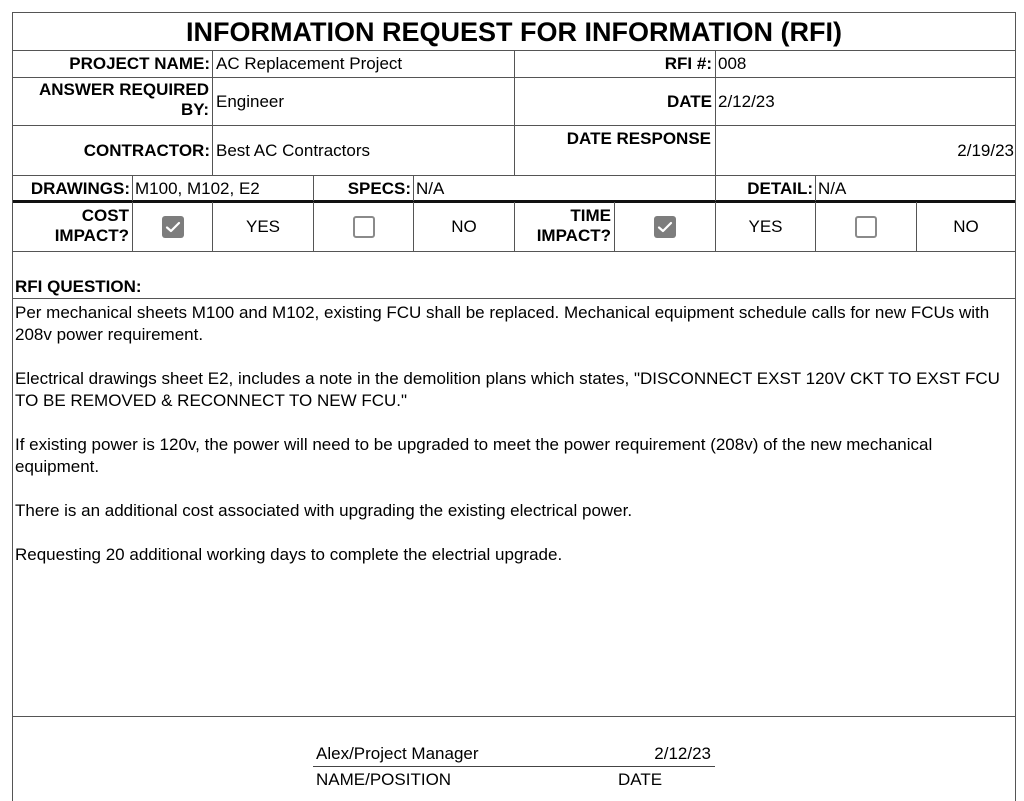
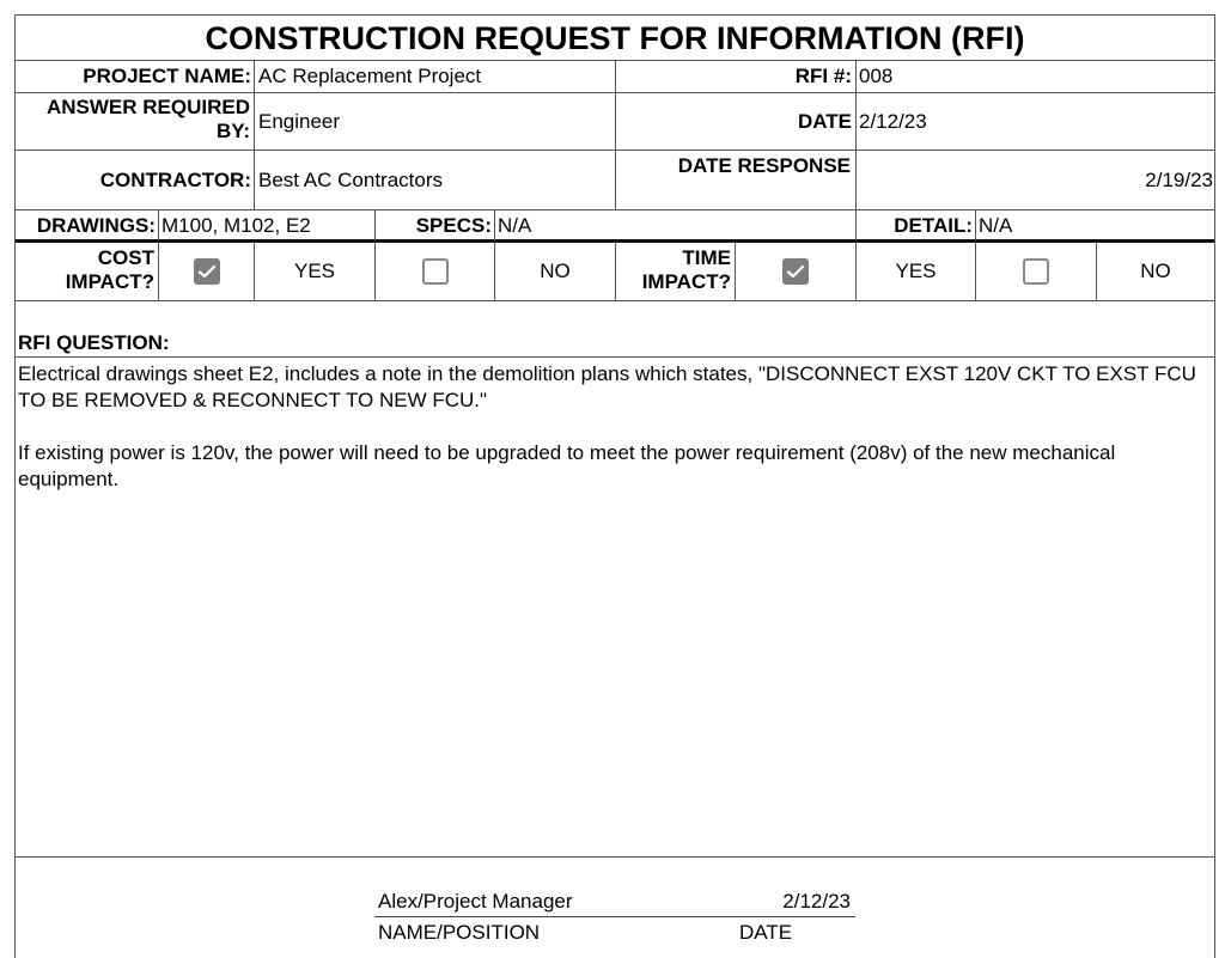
- INFORMATION REQUEST FOR INFORMATION (RFI)
+ CONSTRUCTION REQUEST FOR INFORMATION (RFI)
  PROJECT NAME:
  AC Replacement Project
  RFI #:
  008
  ANSWER REQUIRED
  BY:
  Engineer
  DATE
  2/12/23
  CONTRACTOR:
  Best AC Contractors
  DATE RESPONSE
  2/19/23
  DRAWINGS:
  M100, M102, E2
  SPECS:
  N/A
  DETAIL:
  N/A
  COST
  IMPACT?
  YES
  NO
  TIME
  IMPACT?
  YES
  NO
  RFI QUESTION:
- Per mechanical sheets M100 and M102, existing FCU shall be replaced. Mechanical equipment schedule calls for new FCUs with 208v power requirement.
  Electrical drawings sheet E2, includes a note in the demolition plans which states, "DISCONNECT EXST 120V CKT TO EXST FCU TO BE REMOVED & RECONNECT TO NEW FCU."
  If existing power is 120v, the power will need to be upgraded to meet the power requirement (208v) of the new mechanical equipment.
- There is an additional cost associated with upgrading the existing electrical power.
- Requesting 20 additional working days to complete the electrial upgrade.
  Alex/Project Manager
  2/12/23
  NAME/POSITION
  DATE
